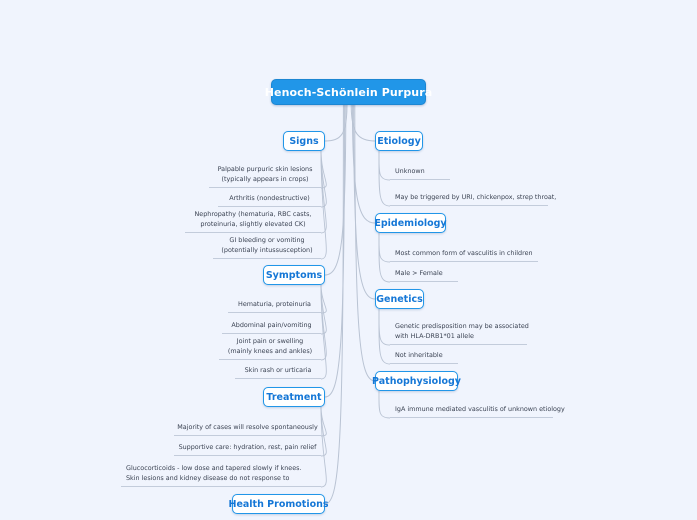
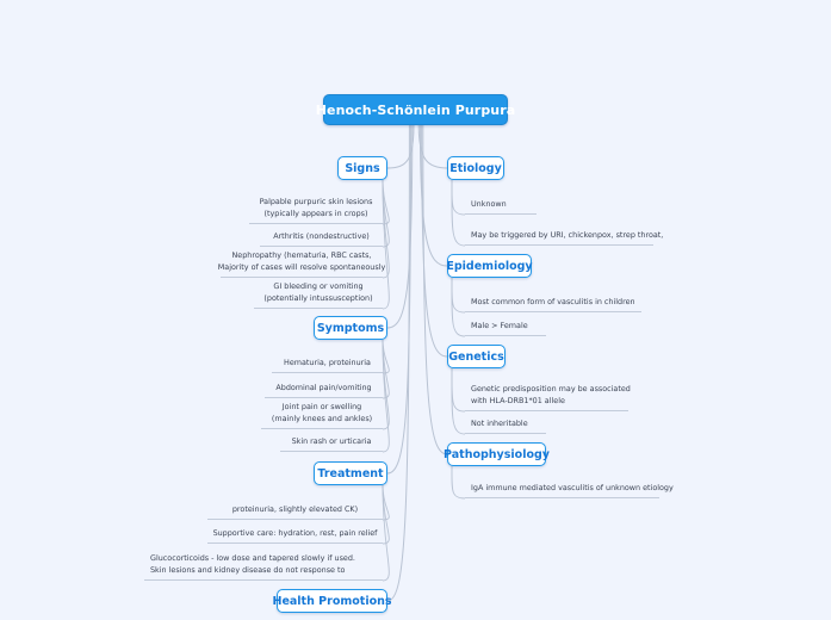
  Henoch-Schönlein Purpura
  Signs
  Palpable purpuric skin lesions
  (typically appears in crops)
  Arthritis (nondestructive)
  Nephropathy (hematuria, RBC casts,
- proteinuria, slightly elevated CK)
+ Majority of cases will resolve spontaneously
  GI bleeding or vomiting
  (potentially intussusception)
  Symptoms
  Hematuria, proteinuria
  Abdominal pain/vomiting
  Joint pain or swelling
  (mainly knees and ankles)
  Skin rash or urticaria
  Treatment
- Majority of cases will resolve spontaneously
+ proteinuria, slightly elevated CK)
  Supportive care: hydration, rest, pain relief
- Glucocorticoids - low dose and tapered slowly if knees.
+ Glucocorticoids - low dose and tapered slowly if used.
  Skin lesions and kidney disease do not response to
  Health Promotions
  Etiology
  Unknown
  May be triggered by URI, chickenpox, strep throat,
  Epidemiology
  Most common form of vasculitis in children
  Male > Female
  Genetics
  Genetic predisposition may be associated
  with HLA-DRB1*01 allele
  Not inheritable
  Pathophysiology
  IgA immune mediated vasculitis of unknown etiology
